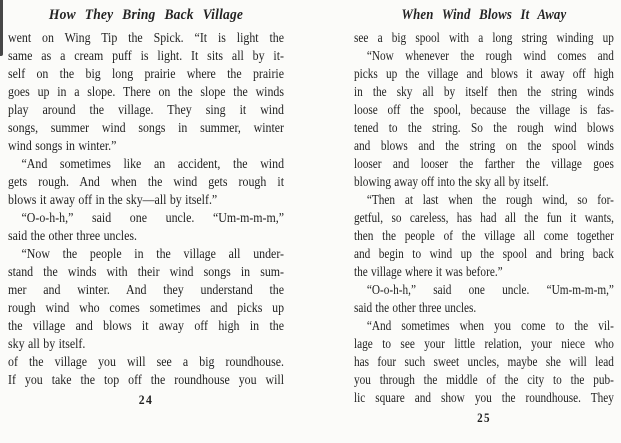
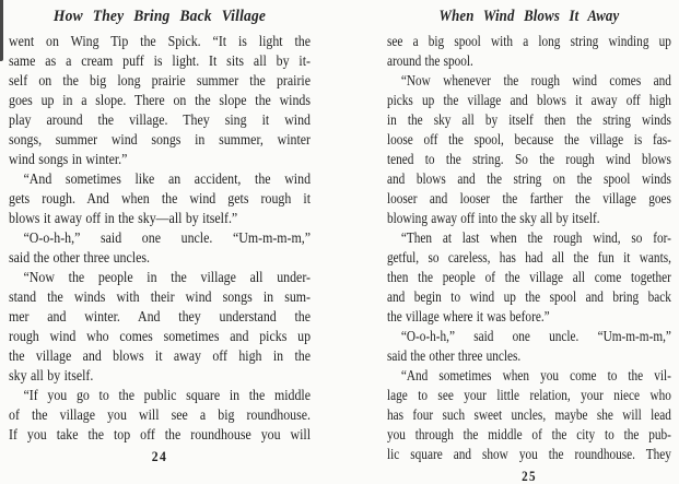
  How They Bring Back Village
  went on Wing Tip the Spick. “It is light the
  same as a cream puff is light. It sits all by it-
- self on the big long prairie where the prairie
+ self on the big long prairie summer the prairie
  goes up in a slope. There on the slope the winds
  play around the village. They sing it wind
  songs, summer wind songs in summer, winter
  wind songs in winter.”
  “And sometimes like an accident, the wind
  gets rough. And when the wind gets rough it
  blows it away off in the sky—all by itself.”
  “O-o-h-h,” said one uncle. “Um-m-m-m,”
  said the other three uncles.
  “Now the people in the village all under-
  stand the winds with their wind songs in sum-
  mer and winter. And they understand the
  rough wind who comes sometimes and picks up
  the village and blows it away off high in the
  sky all by itself.
+ “If you go to the public square in the middle
  of the village you will see a big roundhouse.
  If you take the top off the roundhouse you will
  24
  When Wind Blows It Away
  see a big spool with a long string winding up
+ around the spool.
  “Now whenever the rough wind comes and
  picks up the village and blows it away off high
  in the sky all by itself then the string winds
  loose off the spool, because the village is fas-
  tened to the string. So the rough wind blows
  and blows and the string on the spool winds
  looser and looser the farther the village goes
  blowing away off into the sky all by itself.
  “Then at last when the rough wind, so for-
  getful, so careless, has had all the fun it wants,
  then the people of the village all come together
  and begin to wind up the spool and bring back
  the village where it was before.”
  “O-o-h-h,” said one uncle. “Um-m-m-m,”
  said the other three uncles.
  “And sometimes when you come to the vil-
  lage to see your little relation, your niece who
  has four such sweet uncles, maybe she will lead
  you through the middle of the city to the pub-
  lic square and show you the roundhouse. They
  25
